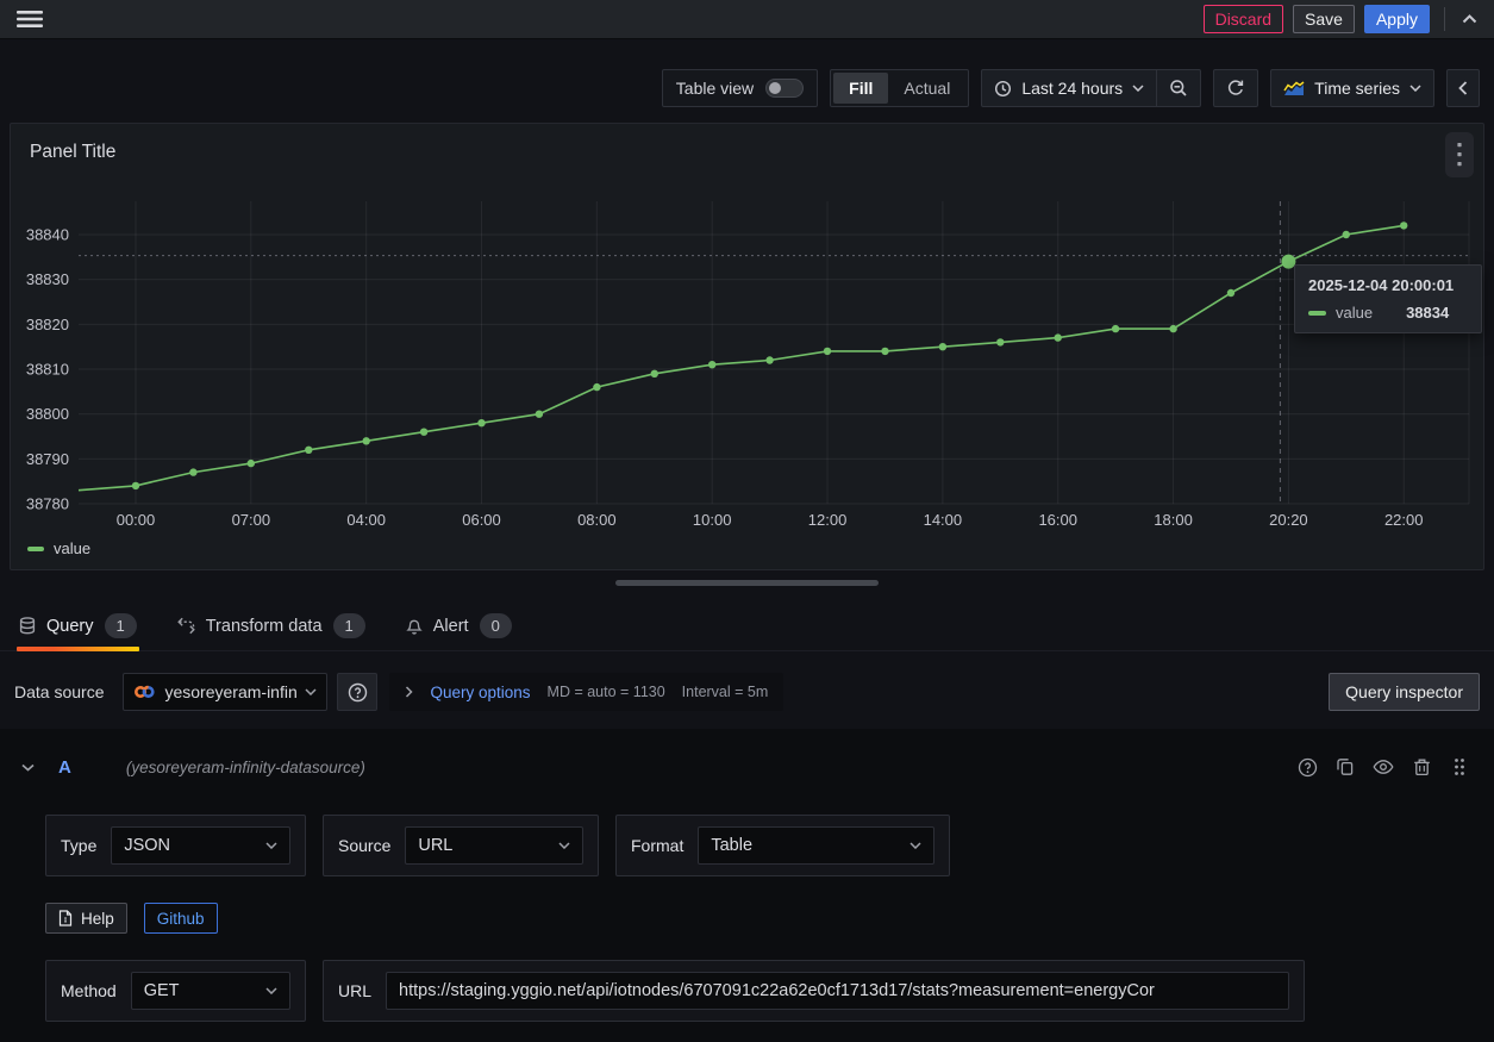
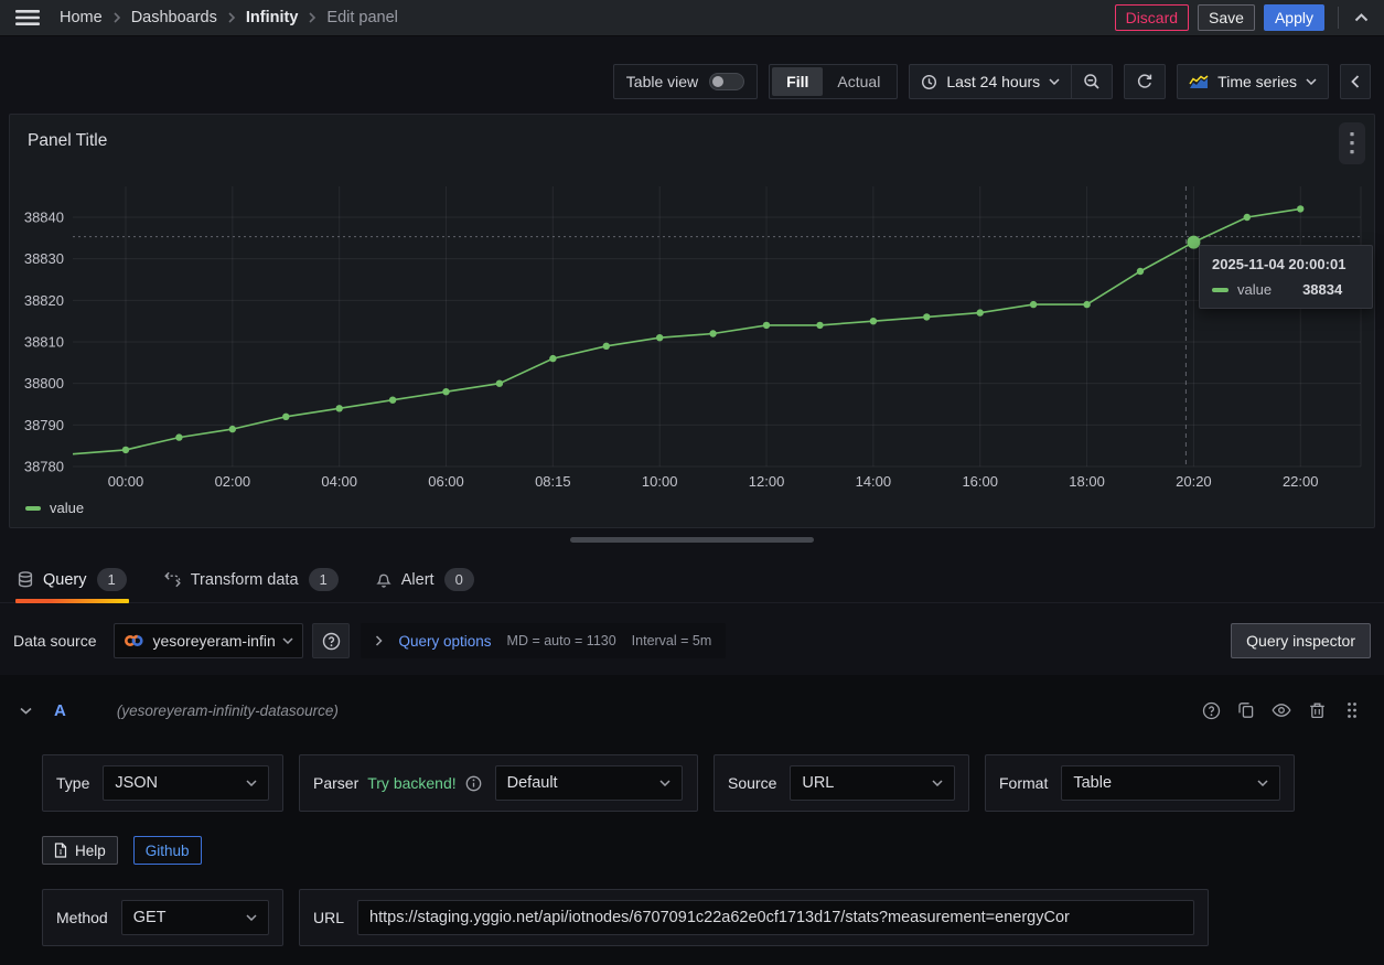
+ Home
+ Dashboards
+ Infinity
+ Edit panel
  Discard
  Save
  Apply
  Table view
  Fill
  Actual
  Last 24 hours
  Time series
  Panel Title
  38780
  38790
  38800
  38810
  38820
  38830
  38840
  00:00
- 07:00
+ 02:00
  04:00
  06:00
- 08:00
+ 08:15
  10:00
  12:00
  14:00
  16:00
  18:00
  20:20
  22:00
- 2025-12-04 20:00:01
+ 2025-11-04 20:00:01
  value
  38834
  value
  Query
  1
  Transform data
  1
  Alert
  0
  Data source
  Query options
  MD = auto = 1130
  Interval = 5m
  Query inspector
  A
  (yesoreyeram-infinity-datasource)
  Type
  JSON
+ Parser
+ Try backend!
+ Default
  Source
  URL
  Format
  Table
  Help
  Github
  Method
  GET
  URL
  https://staging.yggio.net/api/iotnodes/6707091c22a62e0cf1713d17/stats?measurement=energyCor
